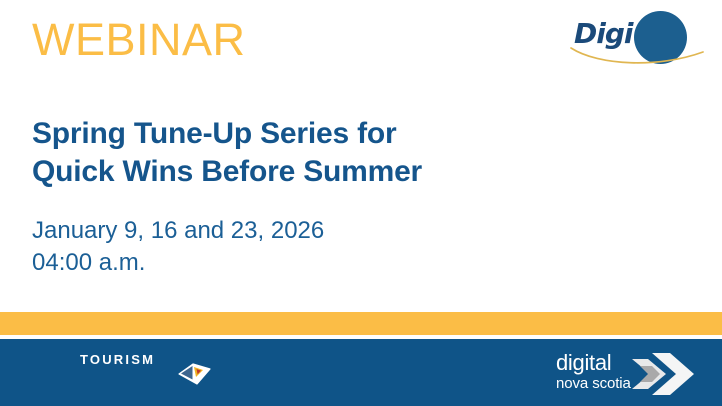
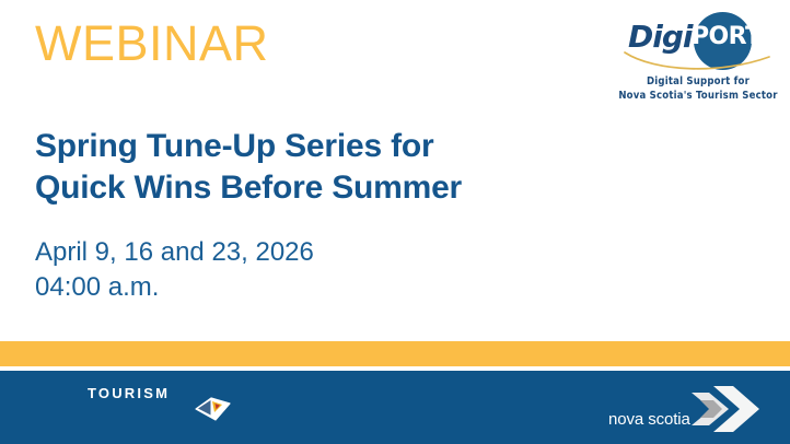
  WEBINAR
  Spring Tune-Up Series for
  Quick Wins Before Summer
- January 9, 16 and 23, 2026
+ April 9, 16 and 23, 2026
  04:00 a.m.
  Digi
+ PORT
+ Digital Support for
+ Nova Scotia's Tourism Sector
  TOURISM
- digital
  nova scotia
